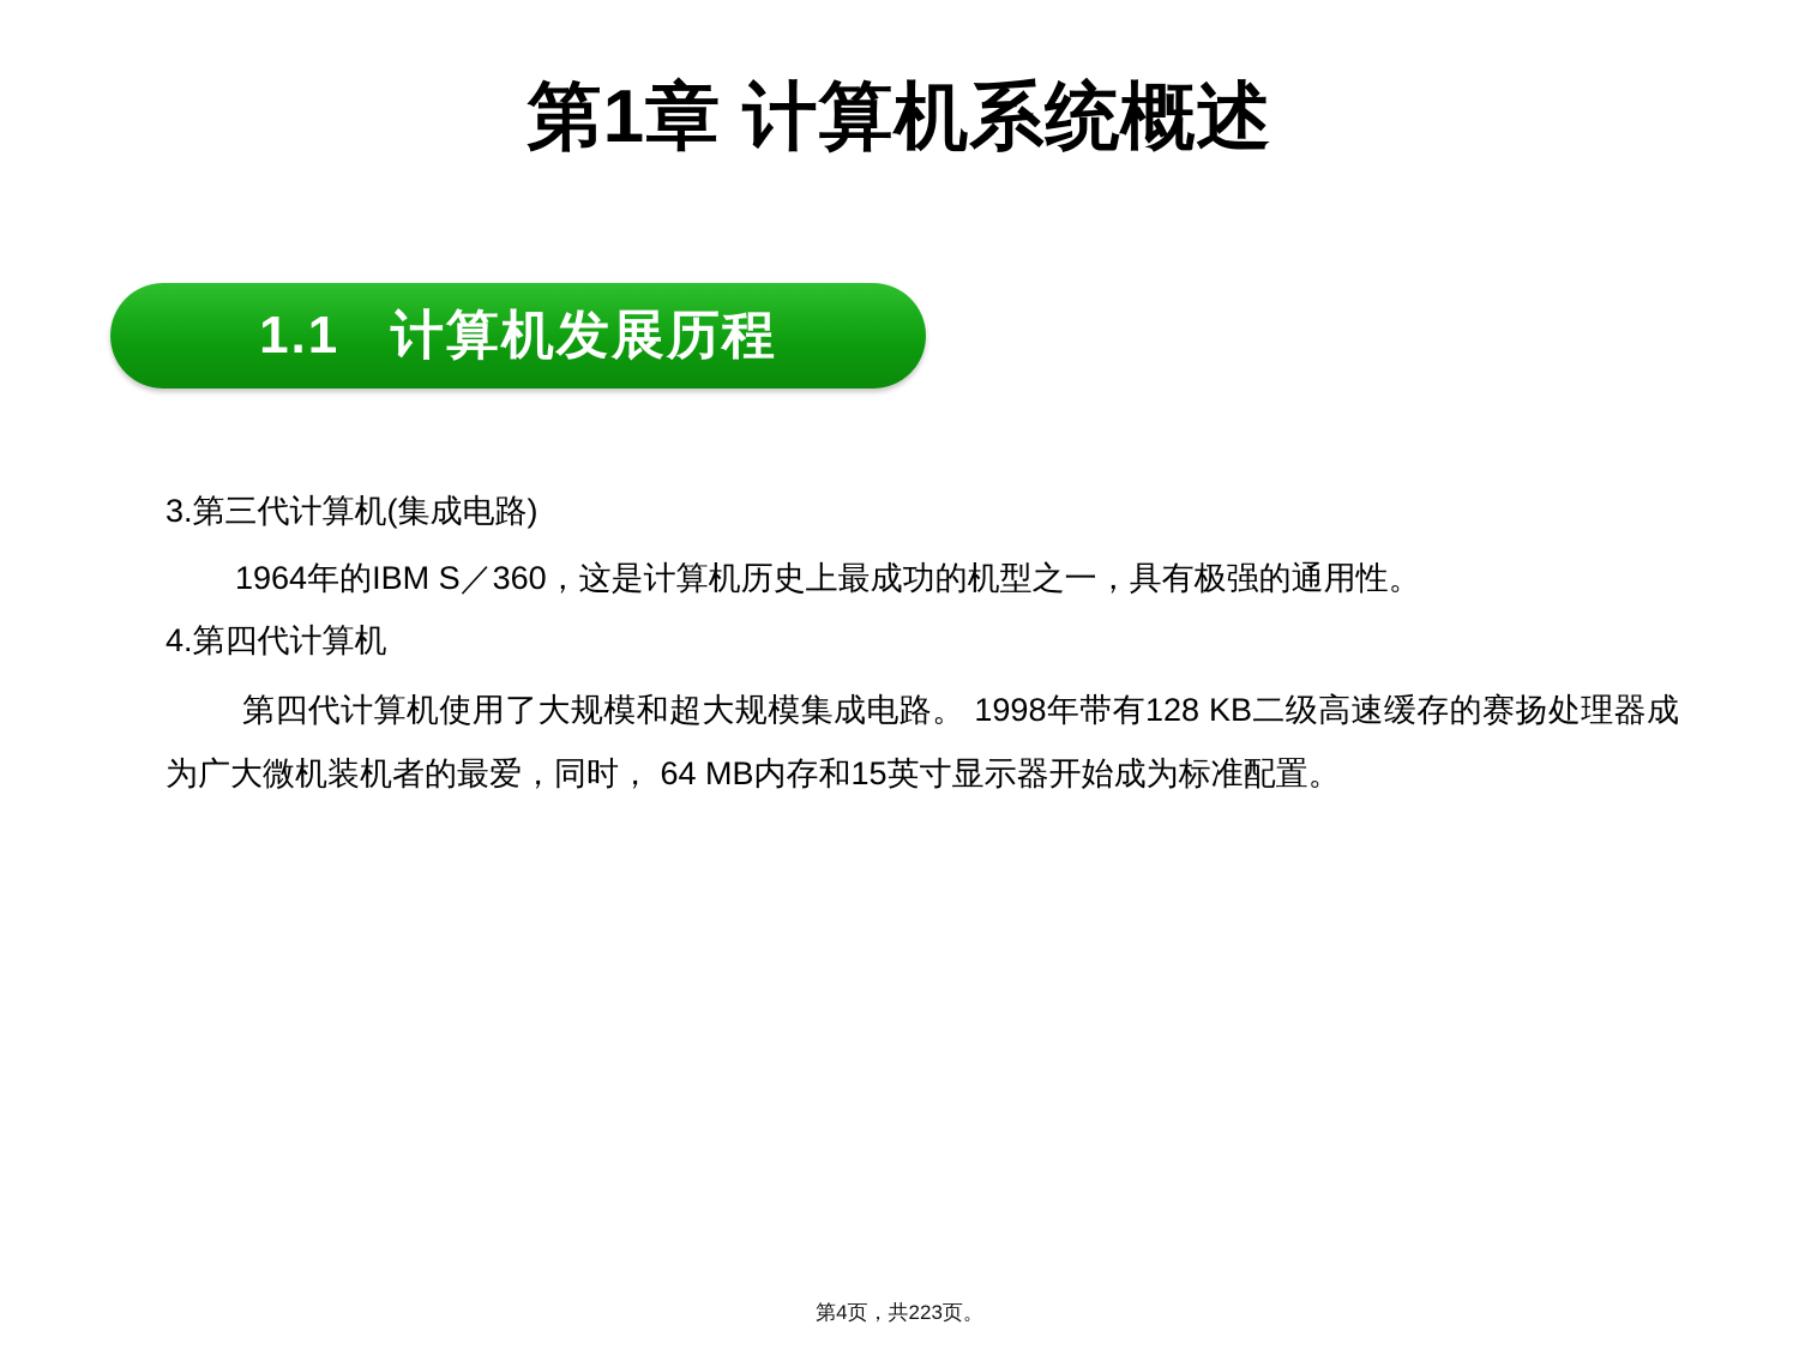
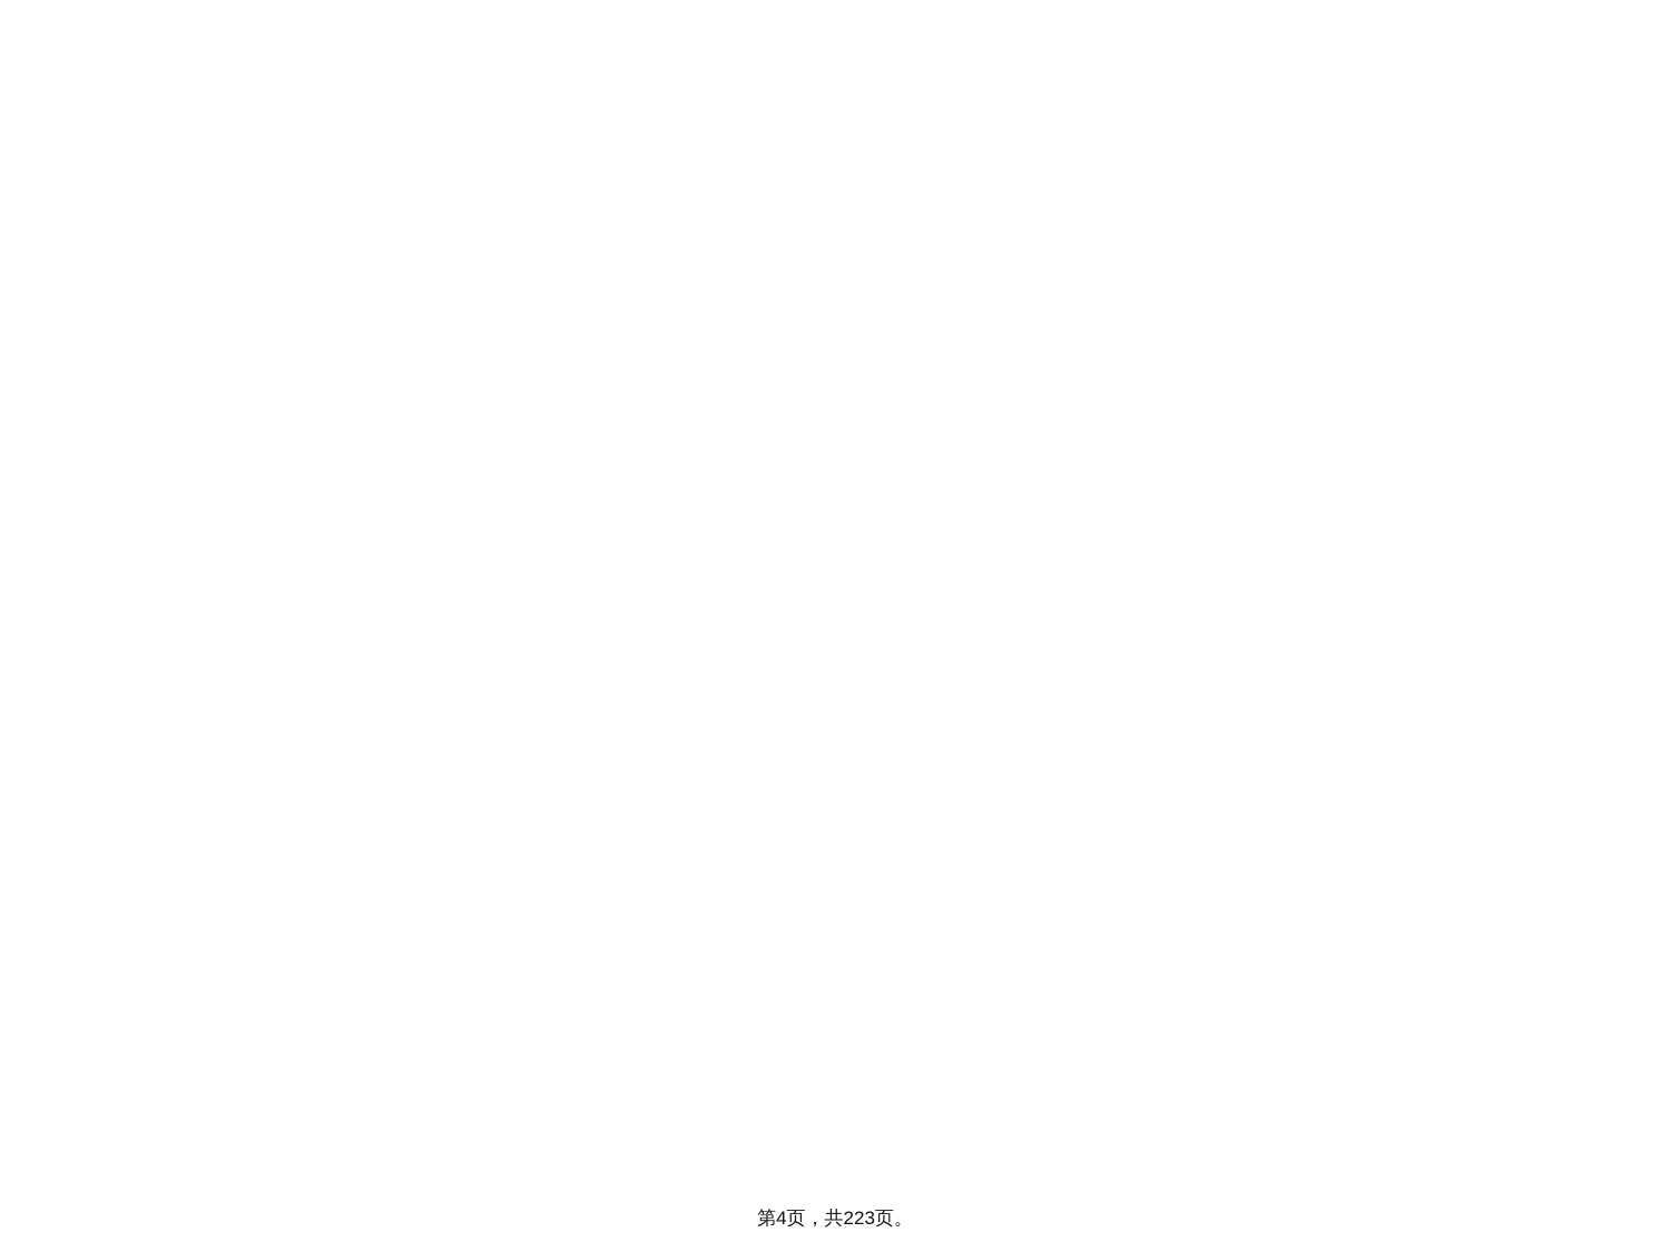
- 第1章 计算机系统概述
- 1.1 计算机发展历程
- 3.第三代计算机(集成电路)
- 1964年的IBM S／360，这是计算机历史上最成功的机型之一，具有极强的通用性。
- 4.第四代计算机
- 第四代计算机使用了大规模和超大规模集成电路。 1998年带有128 KB二级高速缓存的赛扬处理器成为广大微机装机者的最爱，同时， 64 MB内存和15英寸显示器开始成为标准配置。
  第4页，共223页。
